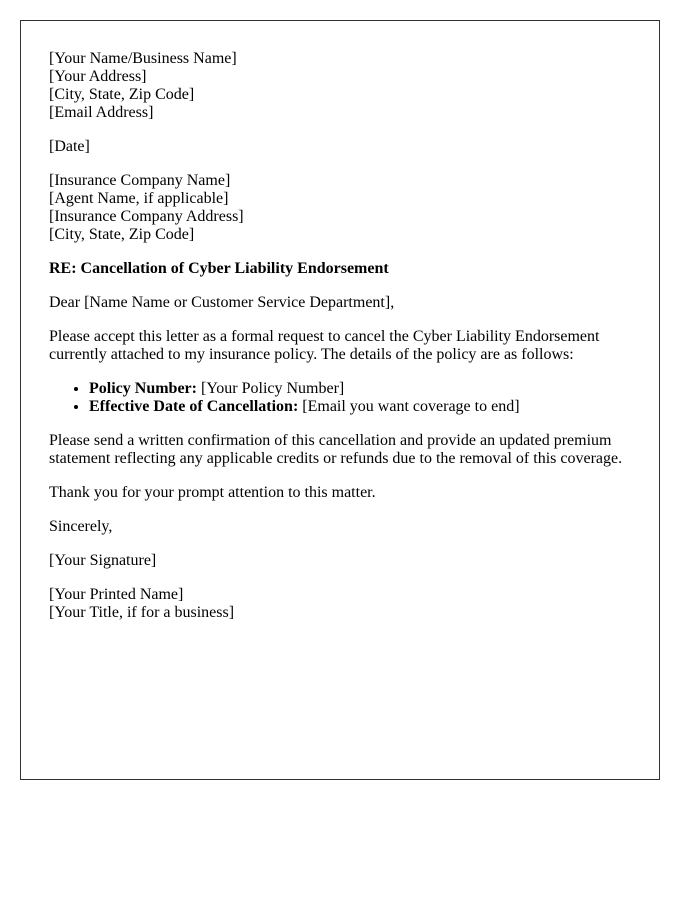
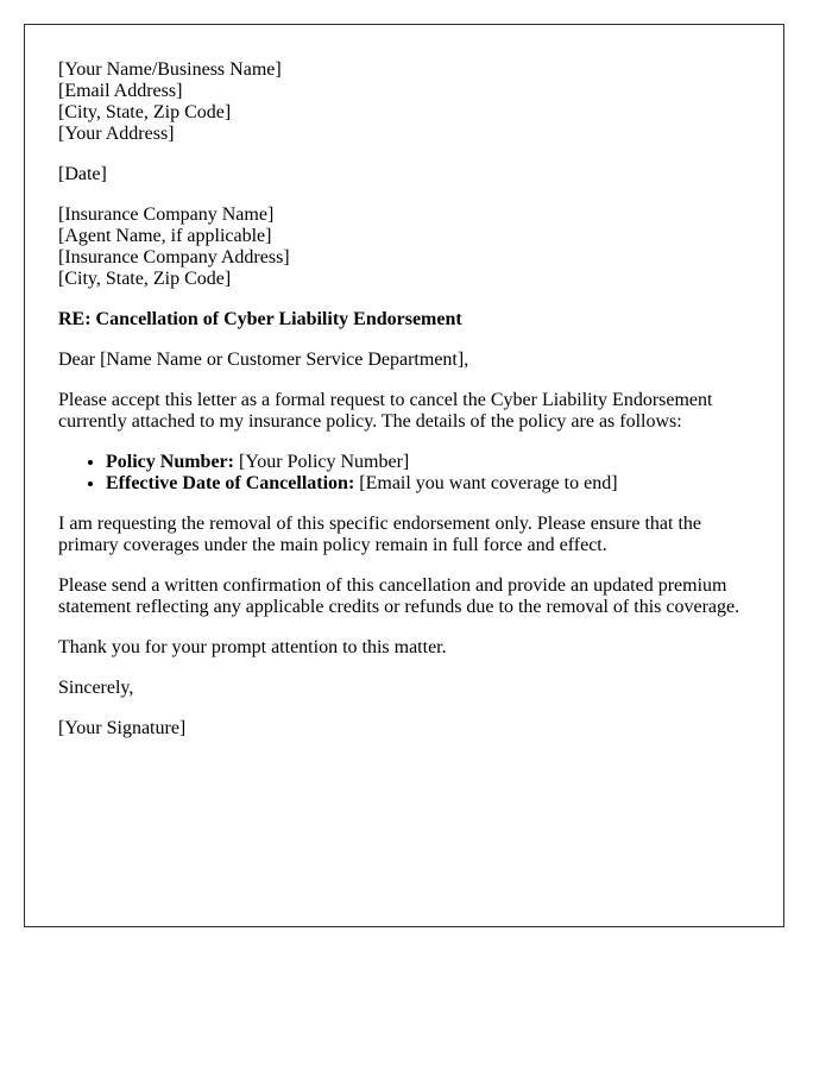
  [Your Name/Business Name]
- [Your Address]
+ [Email Address]
  [City, State, Zip Code]
- [Email Address]
+ [Your Address]
  [Date]
  [Insurance Company Name]
  [Agent Name, if applicable]
  [Insurance Company Address]
  [City, State, Zip Code]
  RE: Cancellation of Cyber Liability Endorsement
  Dear [Name Name or Customer Service Department],
  Please accept this letter as a formal request to cancel the Cyber Liability Endorsement currently attached to my insurance policy. The details of the policy are as follows:
  Policy Number: [Your Policy Number]
  Effective Date of Cancellation: [Email you want coverage to end]
+ I am requesting the removal of this specific endorsement only. Please ensure that the primary coverages under the main policy remain in full force and effect.
  Please send a written confirmation of this cancellation and provide an updated premium statement reflecting any applicable credits or refunds due to the removal of this coverage.
  Thank you for your prompt attention to this matter.
  Sincerely,
  [Your Signature]
- [Your Printed Name]
- [Your Title, if for a business]
